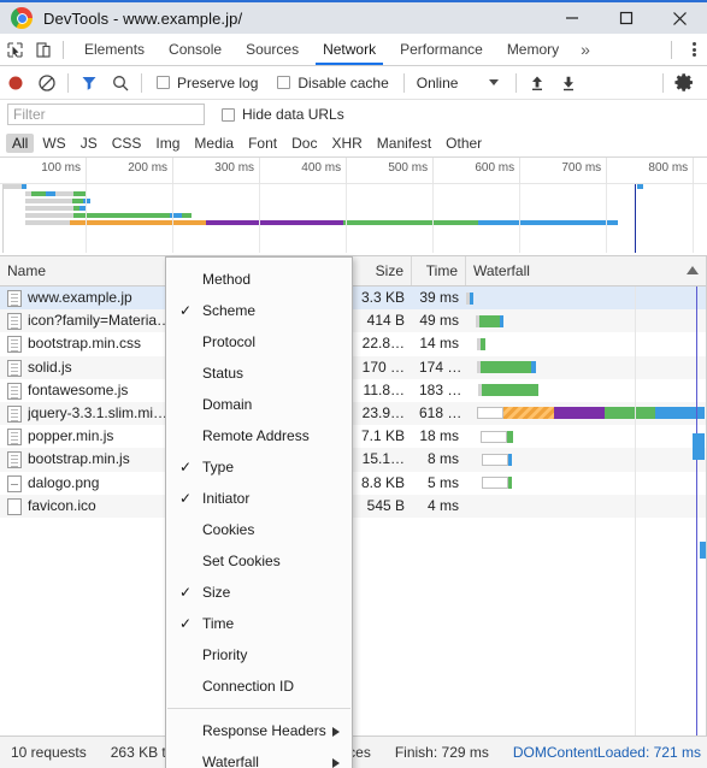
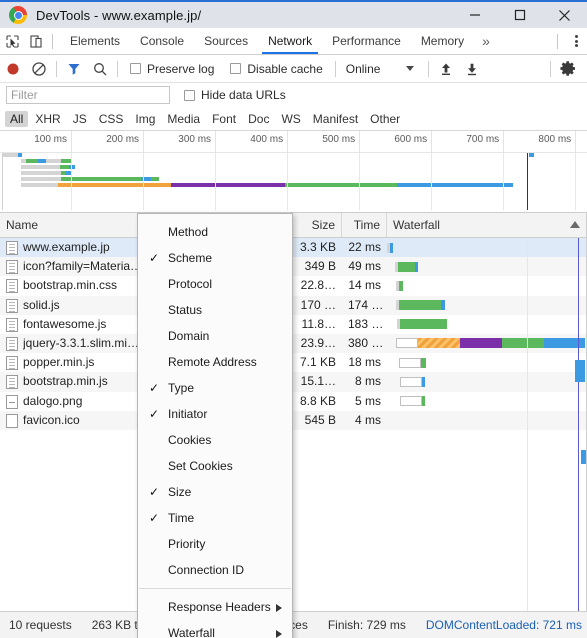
  DevTools - www.example.jp/
  Elements
  Console
  Sources
  Network
  Performance
  Memory
  »
  Preserve log
  Disable cache
  Online
  Filter
  Hide data URLs
  All
- WS
+ XHR
  JS
  CSS
  Img
  Media
  Font
  Doc
- XHR
+ WS
  Manifest
  Other
  100 ms
  200 ms
  300 ms
  400 ms
  500 ms
  600 ms
  700 ms
  800 ms
  Name
  Size
  Time
  Waterfall
  www.example.jp
  3.3 KB
- 39 ms
+ 22 ms
  icon?family=Materia
- 414 B
+ 349 B
  49 ms
  bootstrap.min.css
  22.8…
  14 ms
  solid.js
  170 …
  174 …
  fontawesome.js
  11.8…
  183 …
  jquery-3.3.1.slim.mi…
  23.9…
- 618 …
+ 380 …
  popper.min.js
  7.1 KB
  18 ms
  bootstrap.min.js
  15.1…
  8 ms
  dalogo.png
  8.8 KB
  5 ms
  favicon.ico
  545 B
  4 ms
  Method
  ✓
  Scheme
  Protocol
  Status
  Domain
  Remote Address
  ✓
  Type
  ✓
  Initiator
  Cookies
  Set Cookies
  ✓
  Size
  ✓
  Time
  Priority
  Connection ID
  Response Headers
  Waterfall
  10 requests
  Finish: 729 ms
  DOMContentLoaded: 721 ms
